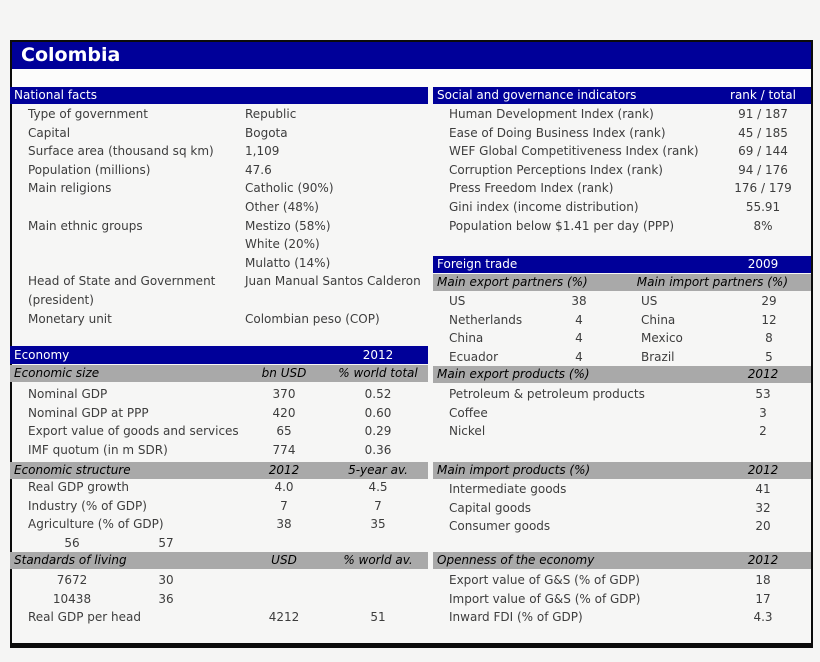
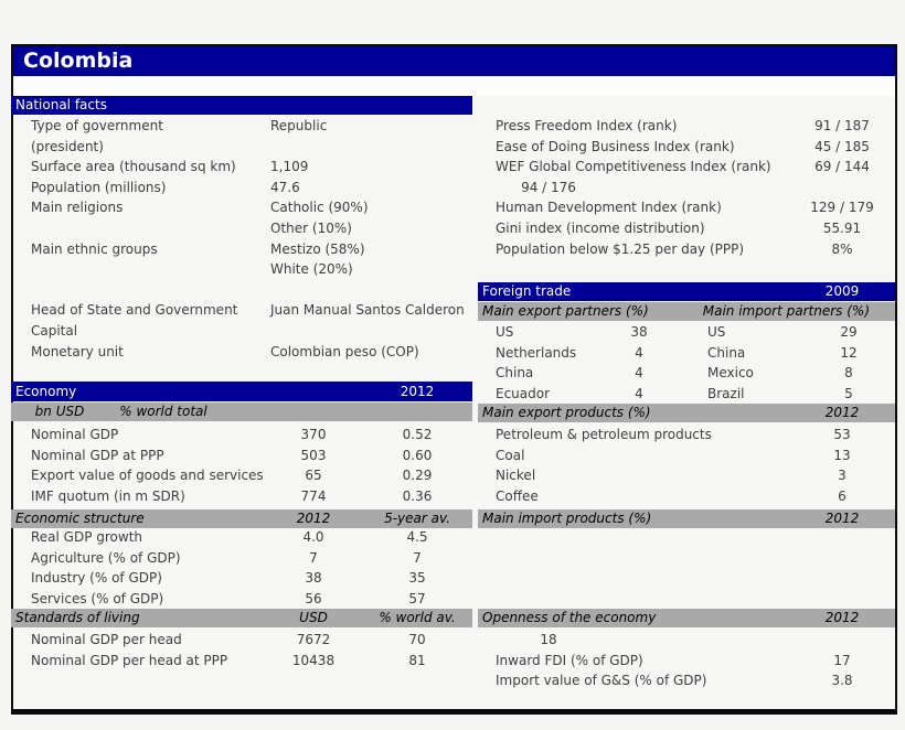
  Colombia
  National facts
  Type of government
  Republic
- Capital
+ (president)
- Bogota
  Surface area (thousand sq km)
  1,109
  Population (millions)
  47.6
  Main religions
  Catholic (90%)
- Other (48%)
+ Other (10%)
  Main ethnic groups
  Mestizo (58%)
  White (20%)
- Mulatto (14%)
  Head of State and Government
  Juan Manual Santos Calderon
- (president)
+ Capital
  Monetary unit
  Colombian peso (COP)
  Economy
  2012
- Economic size
  bn USD
  % world total
  Nominal GDP
  370
  0.52
  Nominal GDP at PPP
- 420
+ 503
  0.60
  Export value of goods and services
  65
  0.29
  IMF quotum (in m SDR)
  774
  0.36
  Economic structure
  2012
  5-year av.
  Real GDP growth
  4.0
  4.5
- Industry (% of GDP)
+ Agriculture (% of GDP)
  7
  7
- Agriculture (% of GDP)
+ Industry (% of GDP)
  38
  35
+ Services (% of GDP)
  56
  57
  Standards of living
  USD
  % world av.
+ Nominal GDP per head
  7672
- 30
+ 70
+ Nominal GDP per head at PPP
  10438
- 36
+ 81
- Real GDP per head
- 4212
- 51
- Social and governance indicators
- rank / total
- Human Development Index (rank)
+ Press Freedom Index (rank)
  91 / 187
  Ease of Doing Business Index (rank)
  45 / 185
  WEF Global Competitiveness Index (rank)
  69 / 144
- Corruption Perceptions Index (rank)
  94 / 176
- Press Freedom Index (rank)
+ Human Development Index (rank)
- 176 / 179
+ 129 / 179
  Gini index (income distribution)
  55.91
- Population below $1.41 per day (PPP)
+ Population below $1.25 per day (PPP)
  8%
  Foreign trade
  2009
  Main export partners (%)
  Main import partners (%)
  US
  38
  US
  29
  Netherlands
  4
  China
  12
  China
  4
  Mexico
  8
  Ecuador
  4
  Brazil
  5
  Main export products (%)
  2012
  Petroleum & petroleum products
  53
+ Coal
+ 13
- Coffee
+ Nickel
  3
- Nickel
+ Coffee
- 2
+ 6
  Main import products (%)
  2012
- Intermediate goods
- 41
- Capital goods
- 32
- Consumer goods
- 20
  Openness of the economy
  2012
- Export value of G&S (% of GDP)
  18
- Import value of G&S (% of GDP)
+ Inward FDI (% of GDP)
  17
- Inward FDI (% of GDP)
+ Import value of G&S (% of GDP)
- 4.3
+ 3.8
